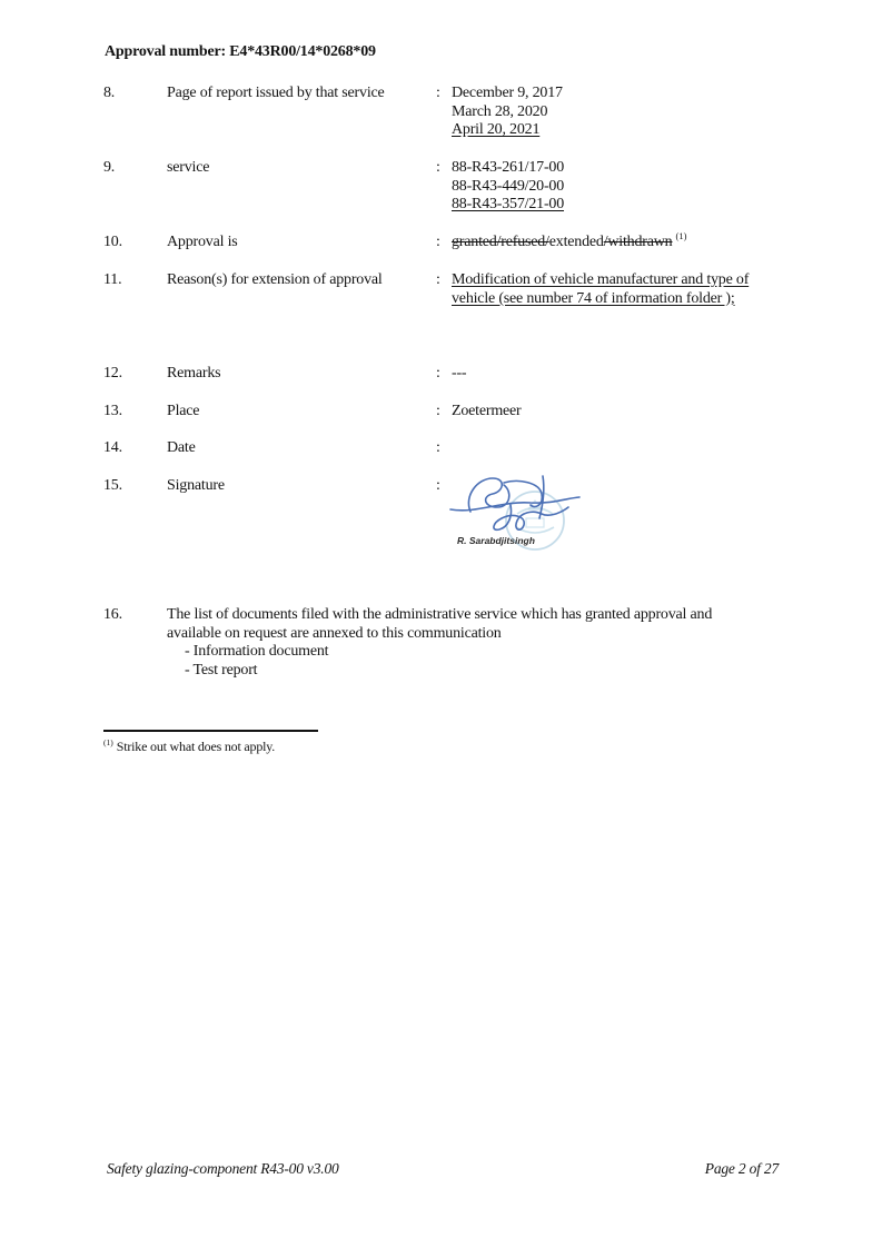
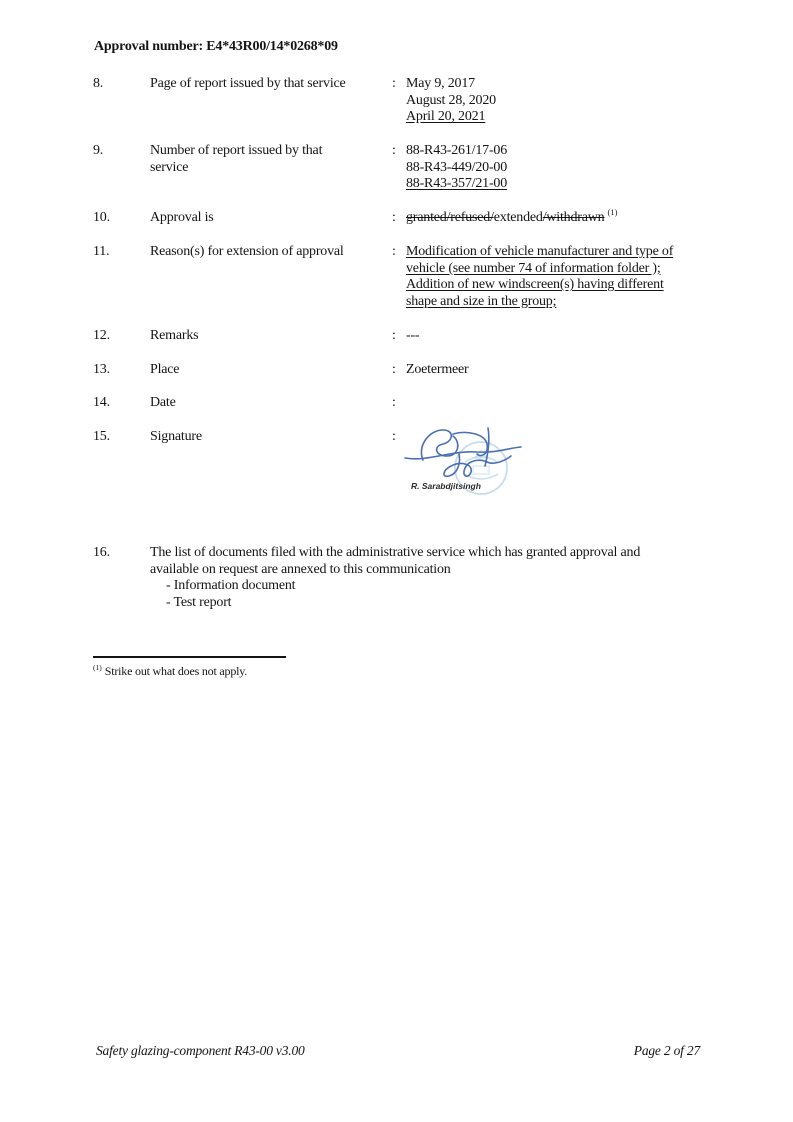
  Approval number: E4*43R00/14*0268*09
  8.
  Page of report issued by that service
  :
- December 9, 2017
+ May 9, 2017
- March 28, 2020
+ August 28, 2020
  April 20, 2021
  9.
+ Number of report issued by that
  service
  :
- 88-R43-261/17-00
+ 88-R43-261/17-06
  88-R43-449/20-00
  88-R43-357/21-00
  10.
  Approval is
  :
  granted/refused/extended/withdrawn (1)
  11.
  Reason(s) for extension of approval
  :
  Modification of vehicle manufacturer and type of
  vehicle (see number 74 of information folder );
+ Addition of new windscreen(s) having different
+ shape and size in the group;
  12.
  Remarks
  :
  ---
  13.
  Place
  :
  Zoetermeer
  14.
  Date
  :
  15.
  Signature
  :
  R. Sarabdjitsingh
  16.
  The list of documents filed with the administrative service which has granted approval and
  available on request are annexed to this communication
  - Information document
  - Test report
  (1) Strike out what does not apply.
  Safety glazing-component R43-00 v3.00
  Page 2 of 27
